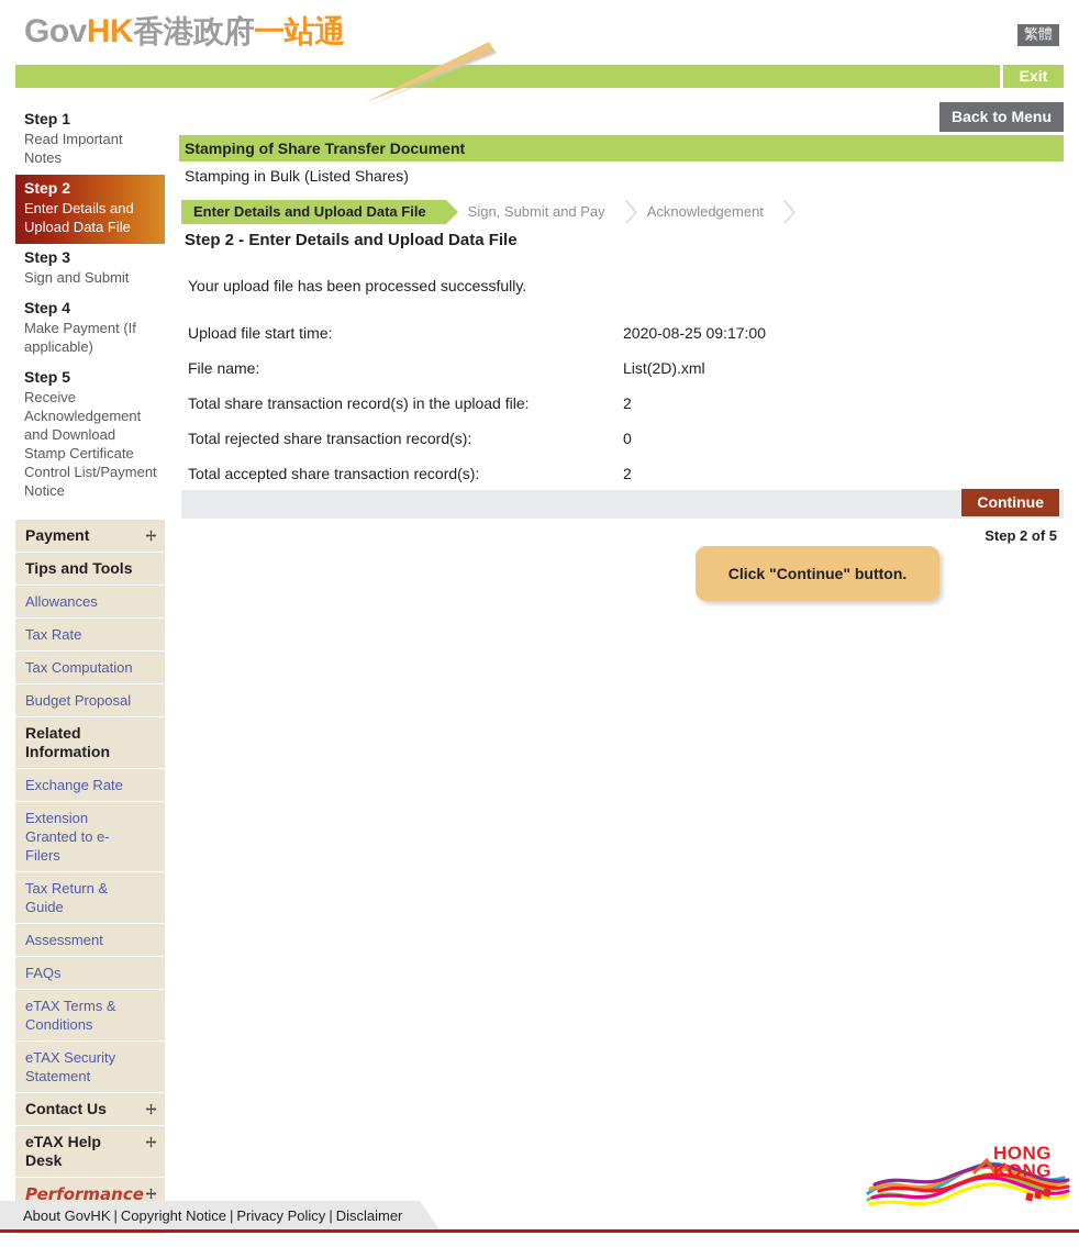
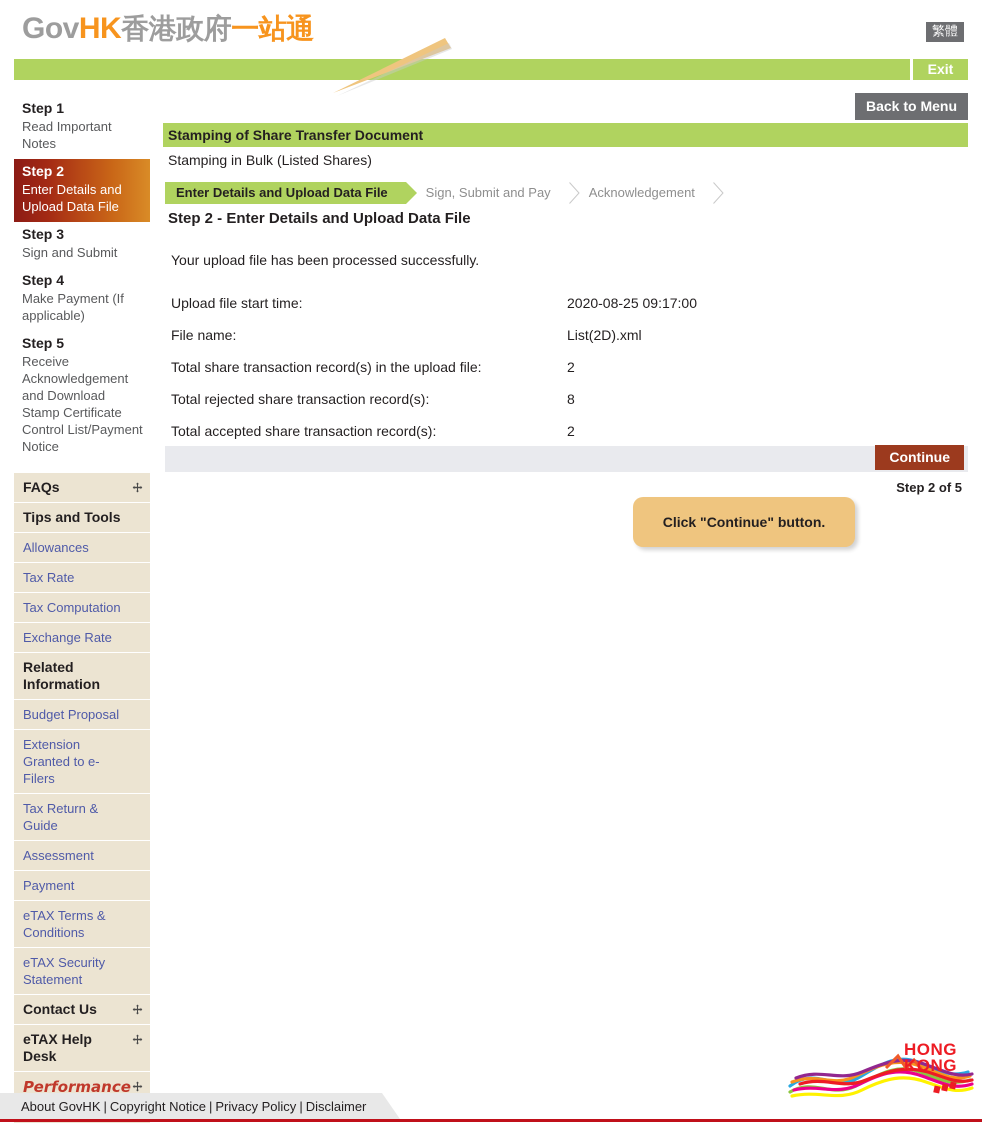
  GovHK香港政府一站通
  繁體
  Exit
  Step 1
  Read Important Notes
  Step 2
  Enter Details and Upload Data File
  Step 3
  Sign and Submit
  Step 4
  Make Payment (If applicable)
  Step 5
  Receive Acknowledgement and Download Stamp Certificate Control List/Payment Notice
- Payment
+ FAQs
  Tips and Tools
  Allowances
  Tax Rate
  Tax Computation
- Budget Proposal
+ Exchange Rate
  Related Information
- Exchange Rate
+ Budget Proposal
  Extension Granted to e-Filers
  Tax Return & Guide
  Assessment
- FAQs
+ Payment
  eTAX Terms & Conditions
  eTAX Security Statement
  Contact Us
  eTAX Help Desk
  Back to Menu
  Stamping of Share Transfer Document
  Stamping in Bulk (Listed Shares)
  Enter Details and Upload Data File
  Sign, Submit and Pay
  Acknowledgement
  Step 2 - Enter Details and Upload Data File
  Your upload file has been processed successfully.
  Upload file start time:	2020-08-25 09:17:00
  File name:	List(2D).xml
  Total share transaction record(s) in the upload file:	2
- Total rejected share transaction record(s):	0
+ Total rejected share transaction record(s):	8
  Total accepted share transaction record(s):	2
  Continue
  Step 2 of 5
  Click "Continue" button.
  HONG
  KONG
  About GovHK | Copyright Notice | Privacy Policy | Disclaimer
